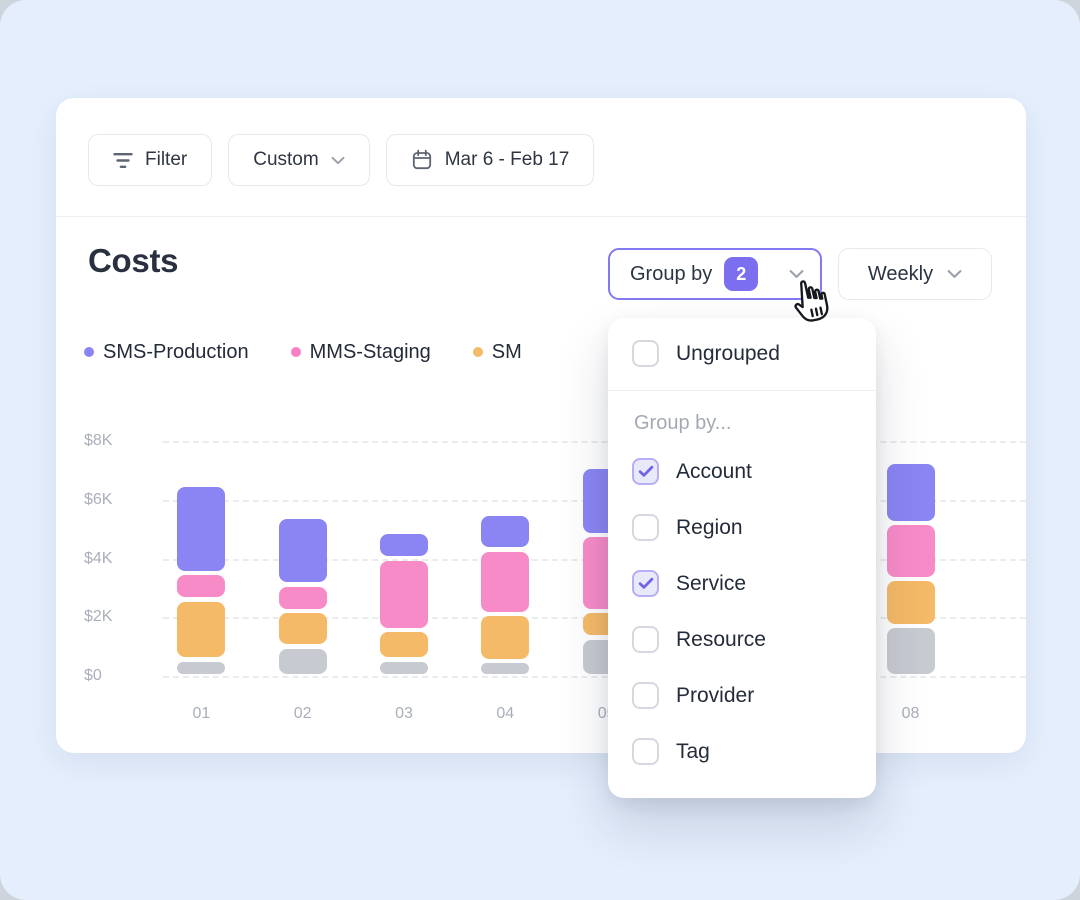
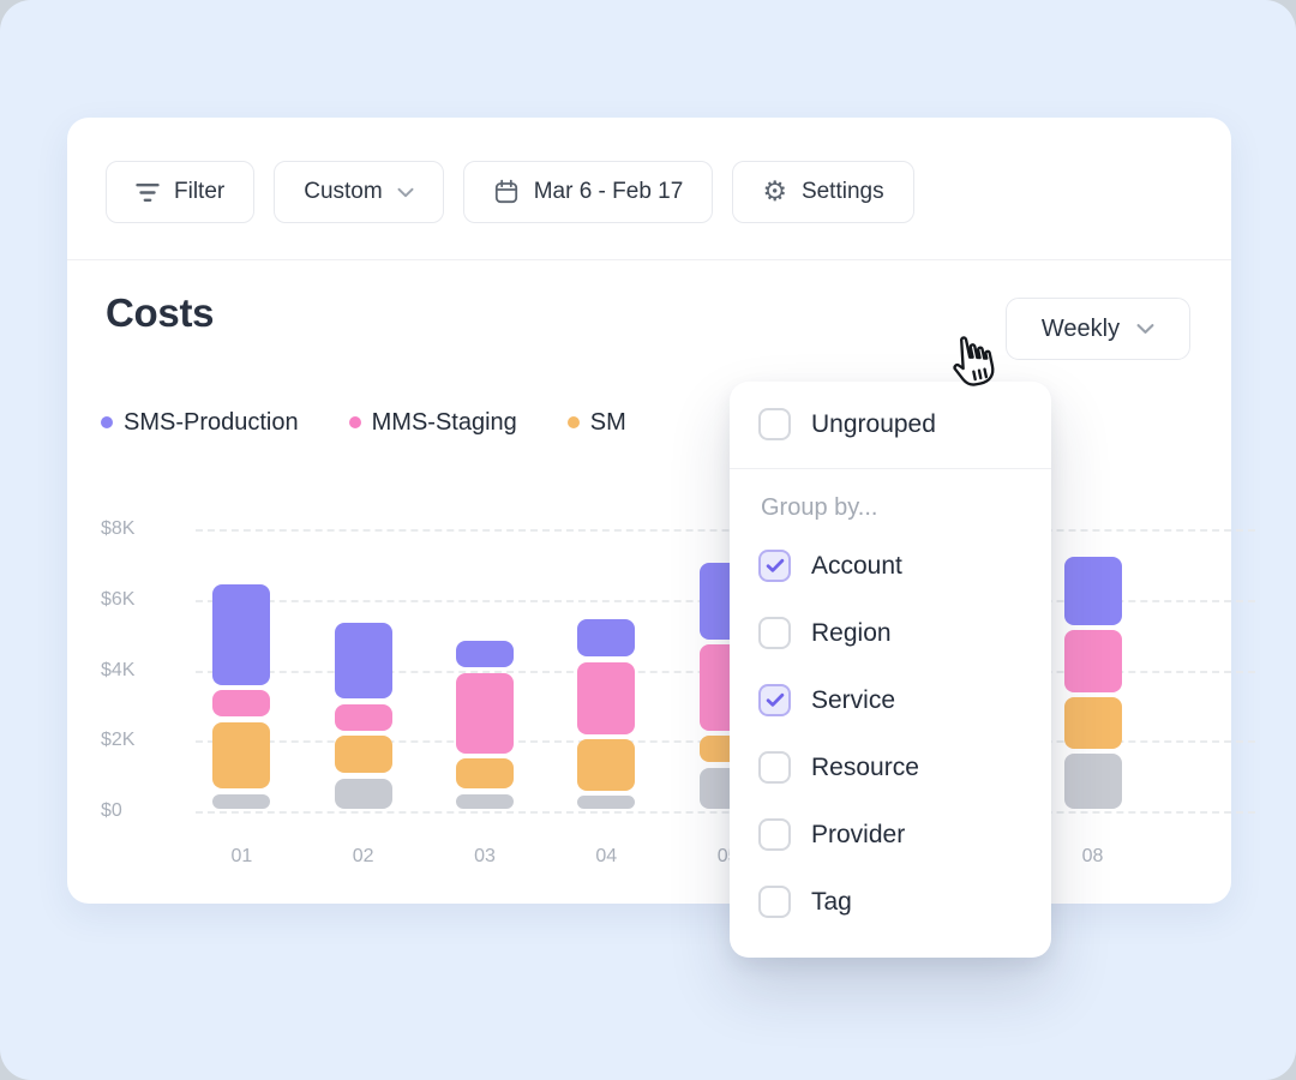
  Filter
  Custom
  Mar 6 - Feb 17
+ ⚙
+ Settings
  Costs
- Group by
- 2
  Weekly
  SMS-Production
  MMS-Staging
  SM
  $8K
  $6K
  $4K
  $2K
  $0
  01
  02
  03
  04
  08
  Ungrouped
  Group by...
  Account
  Region
  Service
  Resource
  Provider
  Tag
